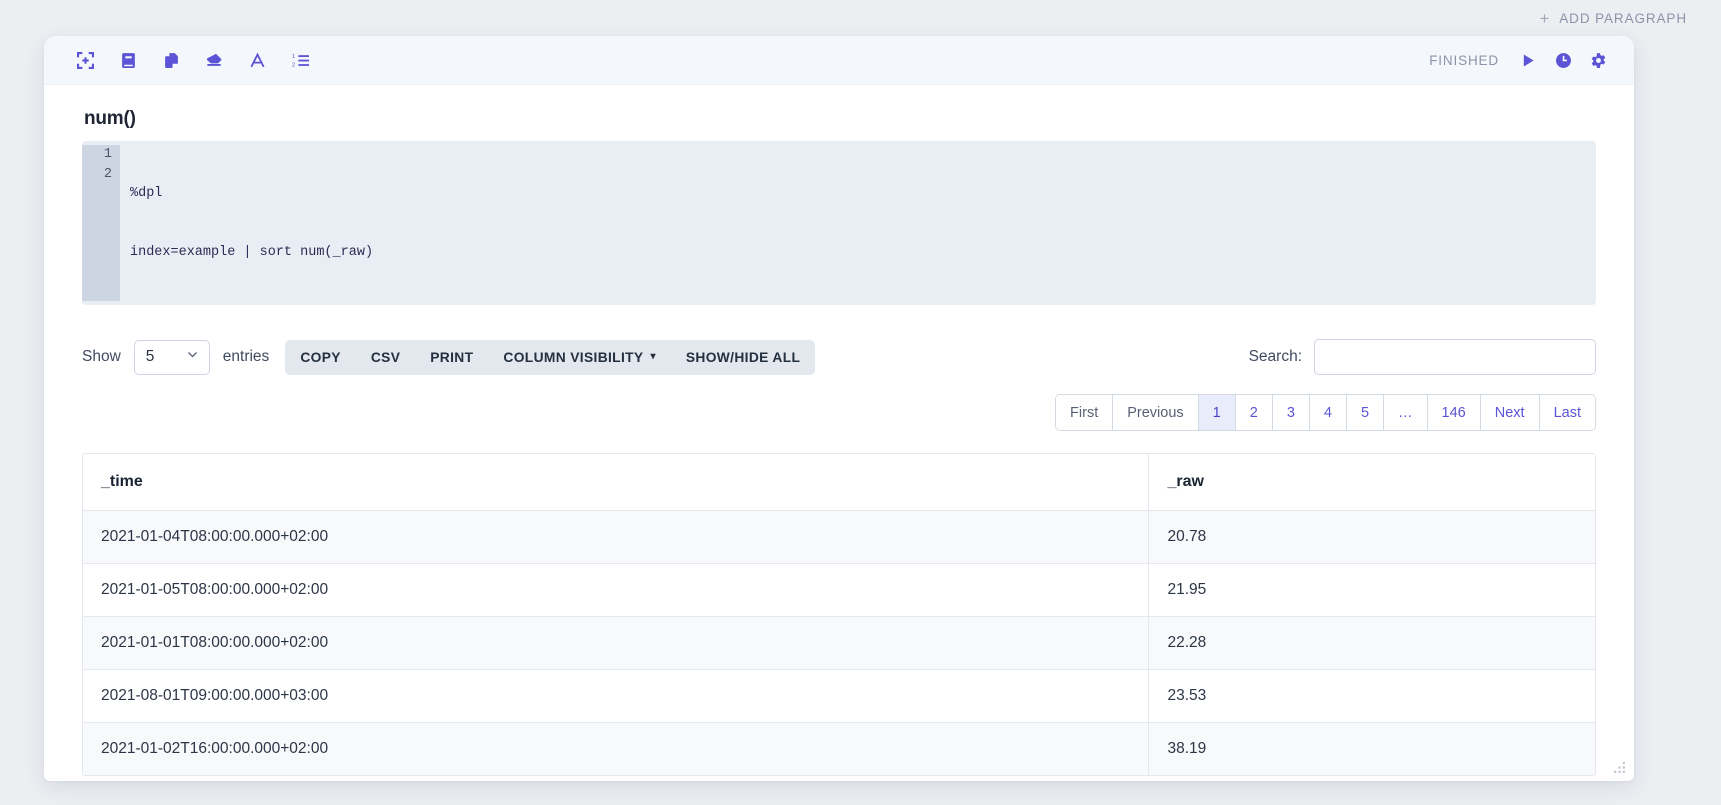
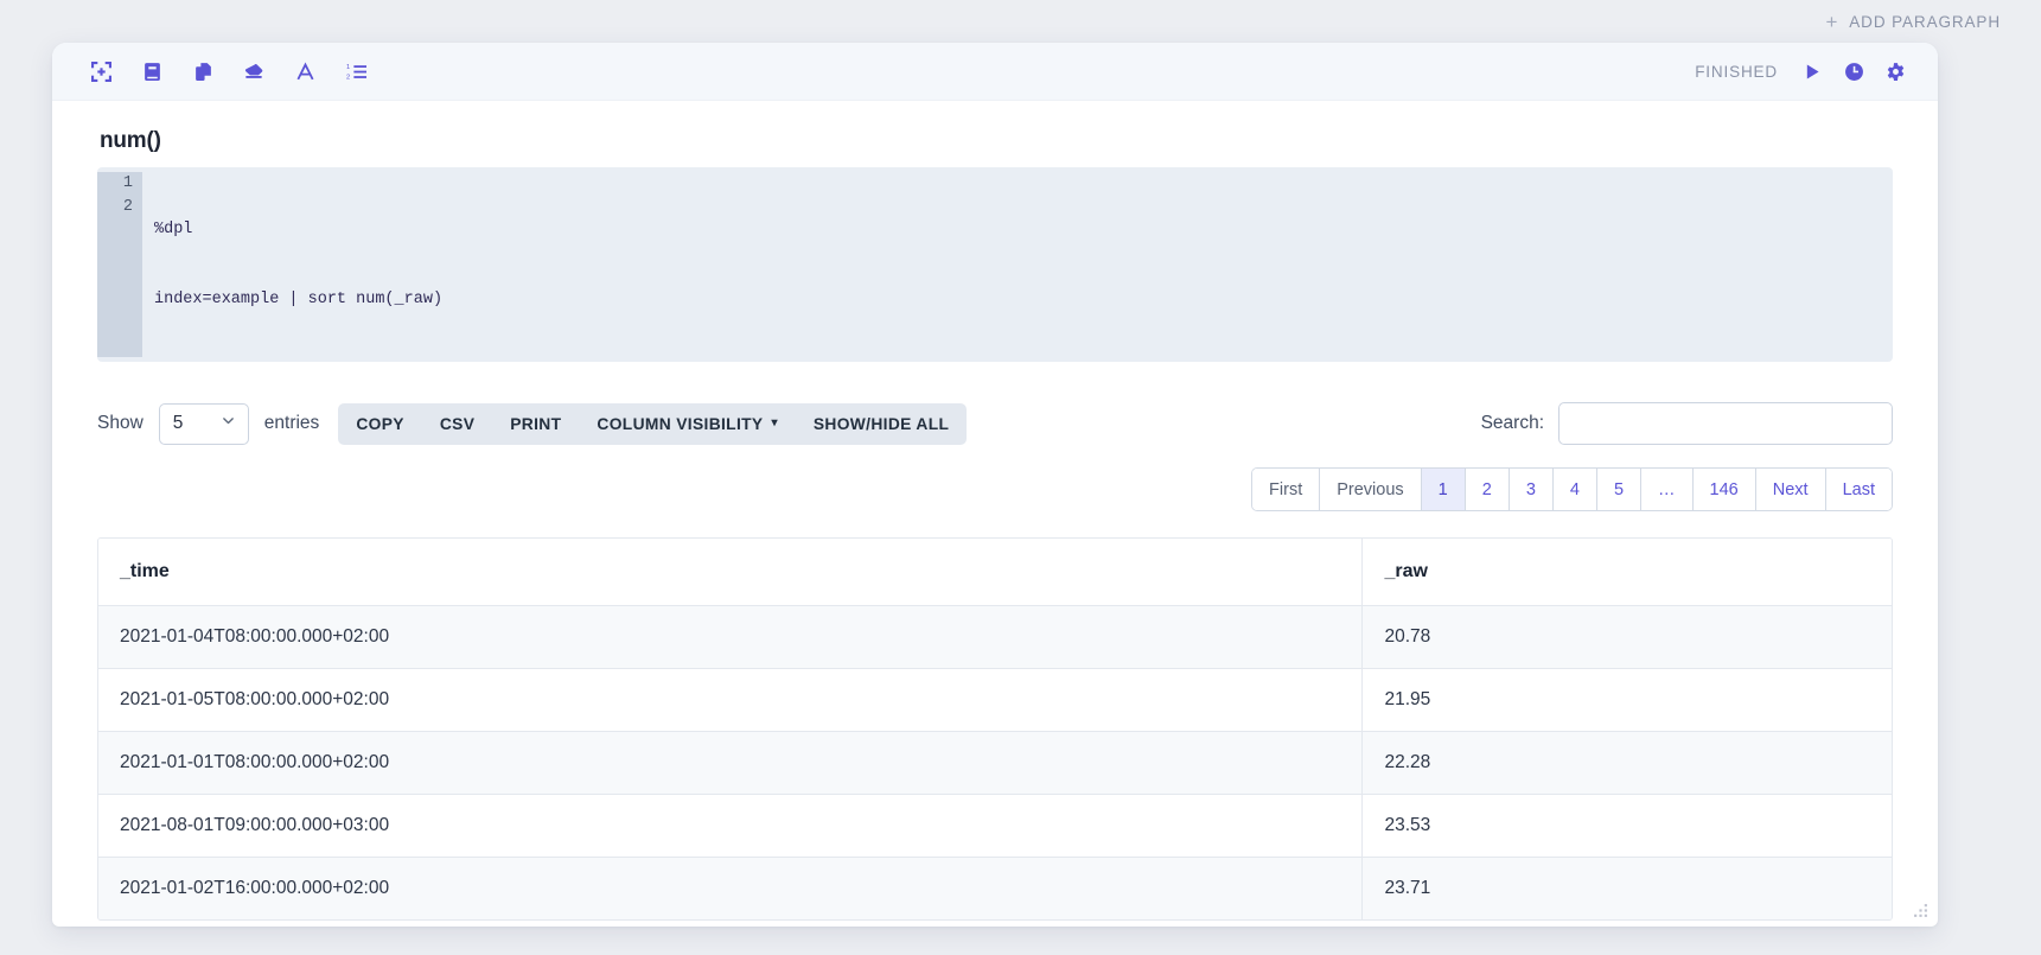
  +
  ADD PARAGRAPH
  FINISHED
  num()
  1
  2
  %dpl
  index=example | sort num(_raw)
  Show
  5
  entries
  COPY
  CSV
  PRINT
  COLUMN VISIBILITY
  ▾
  SHOW/HIDE ALL
  Search:
  First
  Previous
  1
  2
  3
  4
  5
  …
  146
  Next
  Last
  _time	_raw
  2021-01-04T08:00:00.000+02:00	20.78
  2021-01-05T08:00:00.000+02:00	21.95
  2021-01-01T08:00:00.000+02:00	22.28
  2021-08-01T09:00:00.000+03:00	23.53
- 2021-01-02T16:00:00.000+02:00	38.19
+ 2021-01-02T16:00:00.000+02:00	23.71
